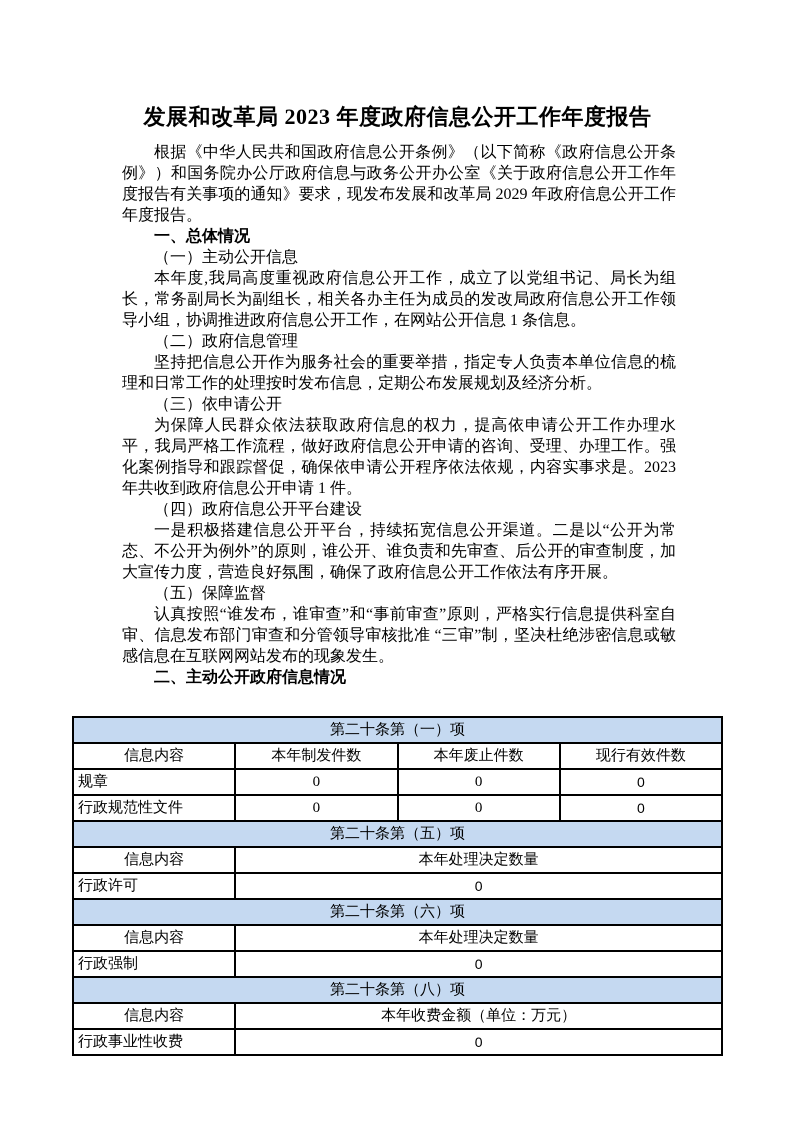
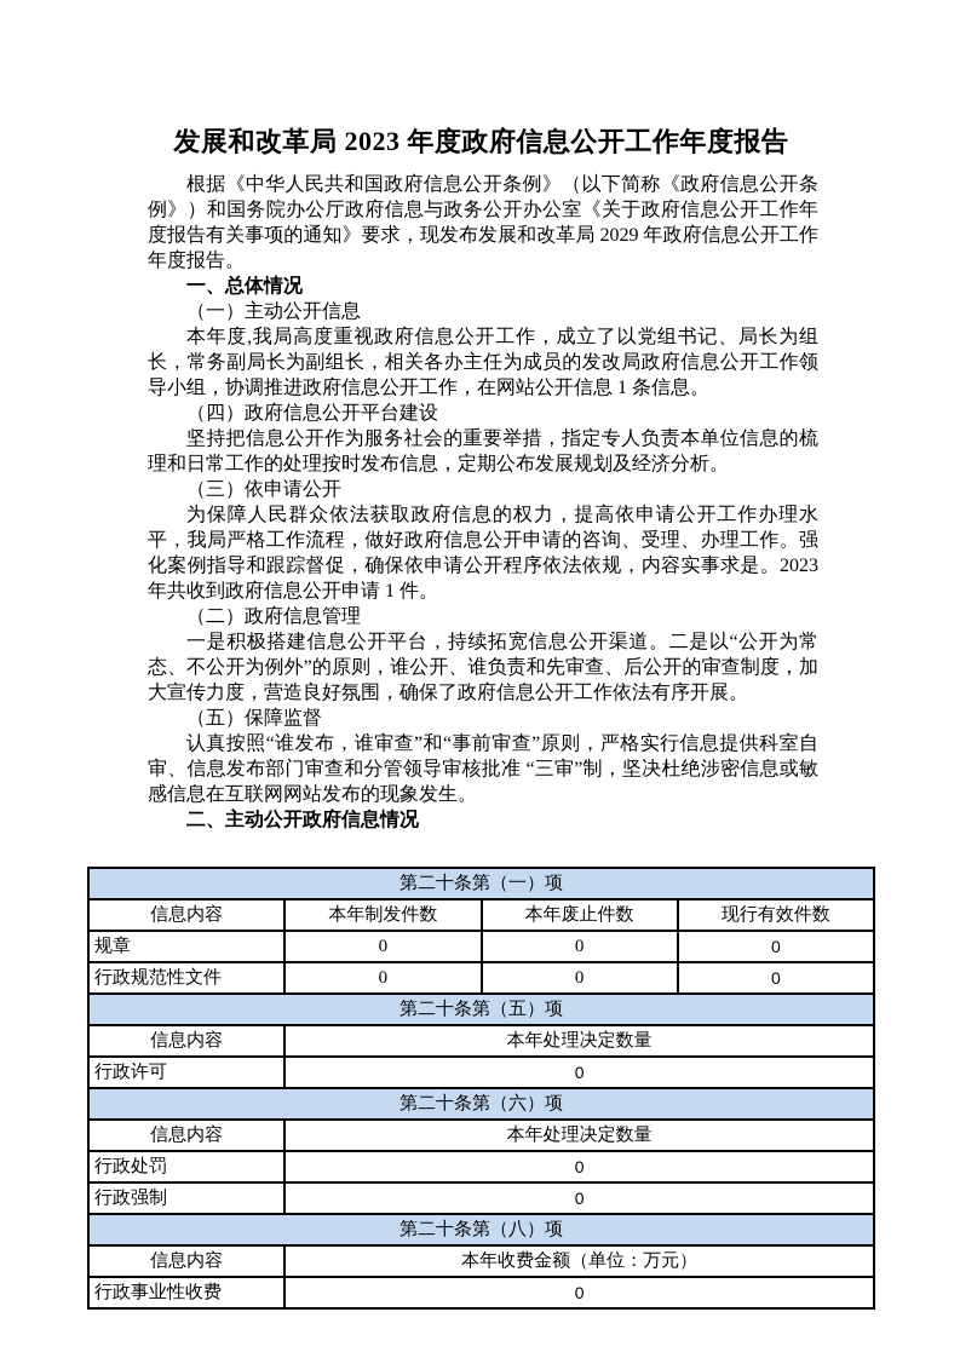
  发展和改革局 2023 年度政府信息公开工作年度报告
  根据《中华人民共和国政府信息公开条例》（以下简称《政府信息公开条例》）和国务院办公厅政府信息与政务公开办公室《关于政府信息公开工作年度报告有关事项的通知》要求，现发布发展和改革局 2029 年政府信息公开工作年度报告。
  一、总体情况
  （一）主动公开信息
  本年度,我局高度重视政府信息公开工作，成立了以党组书记、局长为组长，常务副局长为副组长，相关各办主任为成员的发改局政府信息公开工作领导小组，协调推进政府信息公开工作，在网站公开信息 1 条信息。
- （二）政府信息管理
+ （四）政府信息公开平台建设
  坚持把信息公开作为服务社会的重要举措，指定专人负责本单位信息的梳理和日常工作的处理按时发布信息，定期公布发展规划及经济分析。
  （三）依申请公开
  为保障人民群众依法获取政府信息的权力，提高依申请公开工作办理水平，我局严格工作流程，做好政府信息公开申请的咨询、受理、办理工作。强化案例指导和跟踪督促，确保依申请公开程序依法依规，内容实事求是。2023 年共收到政府信息公开申请 1 件。
- （四）政府信息公开平台建设
+ （二）政府信息管理
  一是积极搭建信息公开平台，持续拓宽信息公开渠道。二是以“公开为常态、不公开为例外”的原则，谁公开、谁负责和先审查、后公开的审查制度，加大宣传力度，营造良好氛围，确保了政府信息公开工作依法有序开展。
  （五）保障监督
  认真按照“谁发布，谁审查”和“事前审查”原则，严格实行信息提供科室自审、信息发布部门审查和分管领导审核批准 “三审”制，坚决杜绝涉密信息或敏感信息在互联网网站发布的现象发生。
  二、主动公开政府信息情况
  第二十条第（一）项
  信息内容	本年制发件数	本年废止件数	现行有效件数
  规章	0	0	0
  行政规范性文件	0	0	0
  第二十条第（五）项
  信息内容	本年处理决定数量
  行政许可	0
  第二十条第（六）项
  信息内容	本年处理决定数量
+ 行政处罚	0
  行政强制	0
  第二十条第（八）项
  信息内容	本年收费金额（单位：万元）
  行政事业性收费	0
